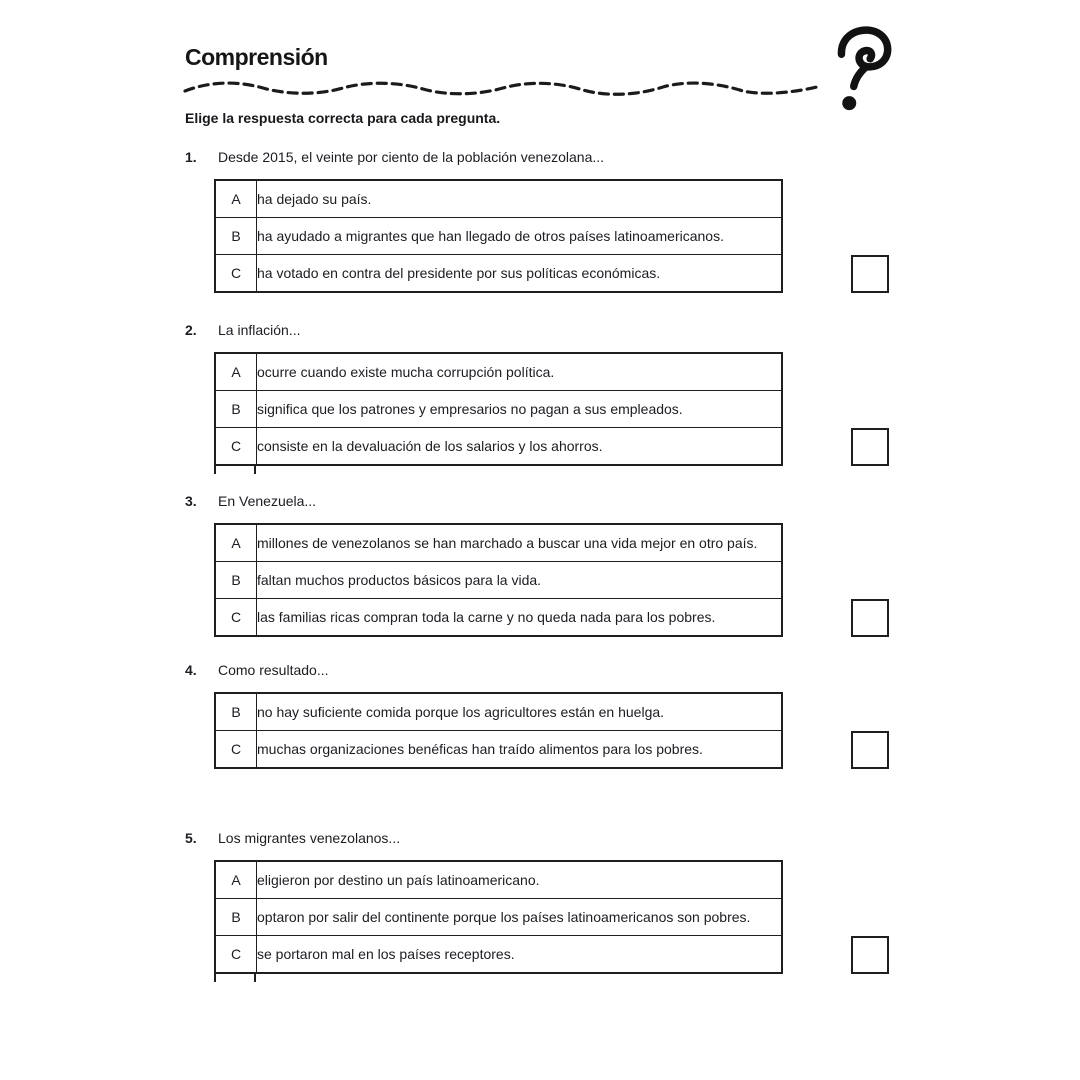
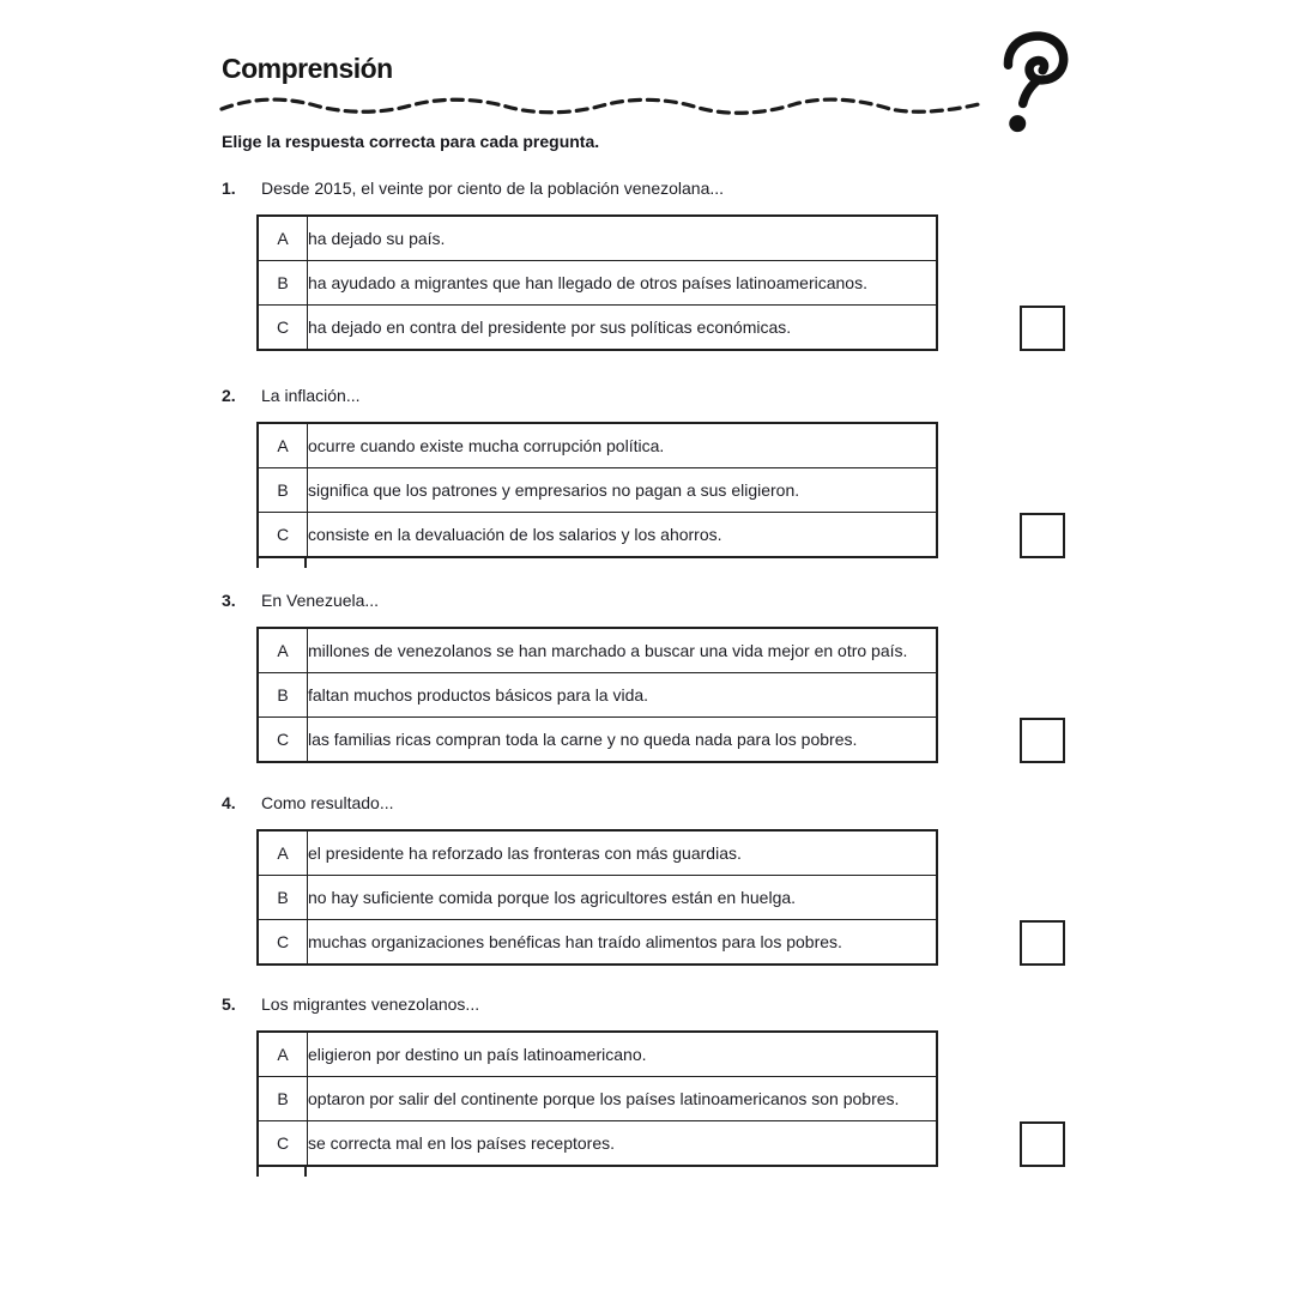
  Comprensión
  Elige la respuesta correcta para cada pregunta.
  1.
  Desde 2015, el veinte por ciento de la población venezolana...
  A	ha dejado su país.
  B	ha ayudado a migrantes que han llegado de otros países latinoamericanos.
- C	ha votado en contra del presidente por sus políticas económicas.
+ C	ha dejado en contra del presidente por sus políticas económicas.
  2.
  La inflación...
  A	ocurre cuando existe mucha corrupción política.
- B	significa que los patrones y empresarios no pagan a sus empleados.
+ B	significa que los patrones y empresarios no pagan a sus eligieron.
  C	consiste en la devaluación de los salarios y los ahorros.
  3.
  En Venezuela...
  A	millones de venezolanos se han marchado a buscar una vida mejor en otro país.
  B	faltan muchos productos básicos para la vida.
  C	las familias ricas compran toda la carne y no queda nada para los pobres.
  4.
  Como resultado...
+ A	el presidente ha reforzado las fronteras con más guardias.
  B	no hay suficiente comida porque los agricultores están en huelga.
  C	muchas organizaciones benéficas han traído alimentos para los pobres.
  5.
  Los migrantes venezolanos...
  A	eligieron por destino un país latinoamericano.
  B	optaron por salir del continente porque los países latinoamericanos son pobres.
- C	se portaron mal en los países receptores.
+ C	se correcta mal en los países receptores.
